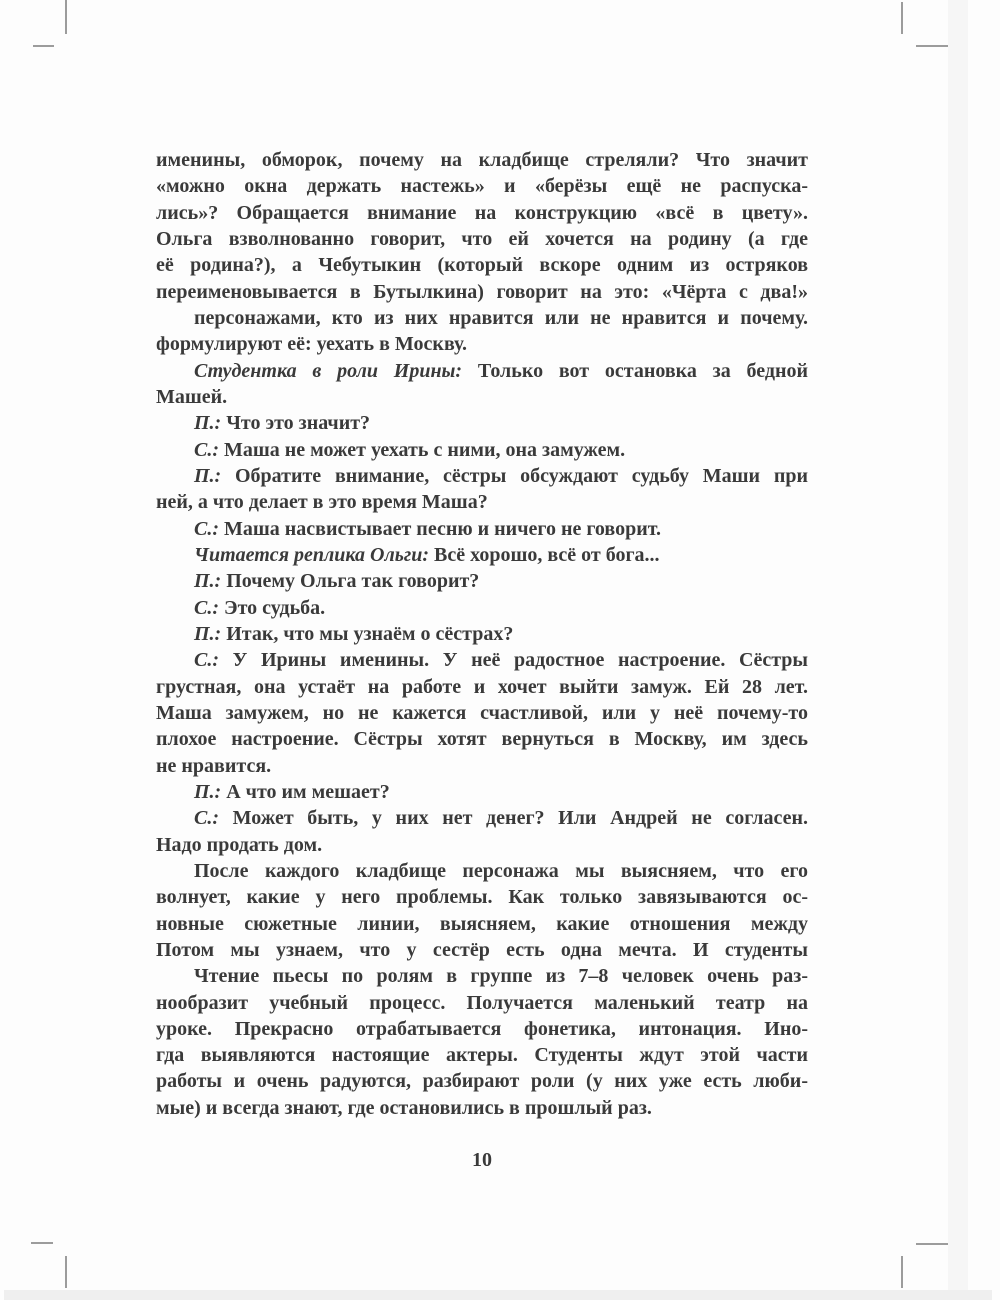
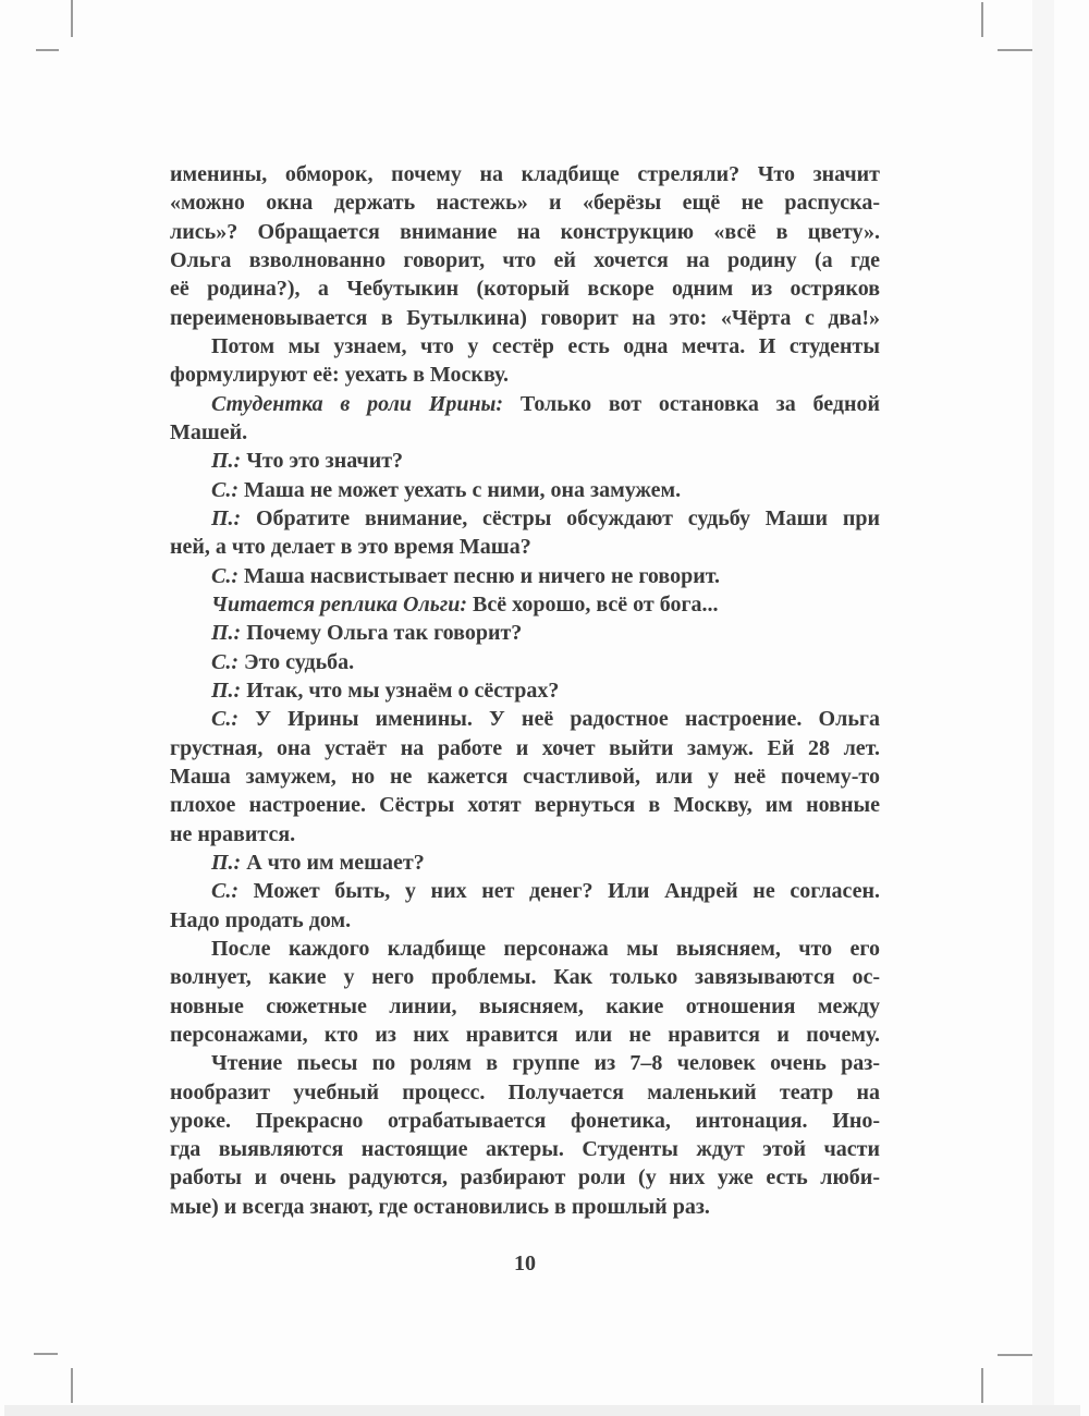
  именины, обморок, почему на кладбище стреляли? Что значит
  «можно окна держать настежь» и «берёзы ещё не распуска-
  лись»? Обращается внимание на конструкцию «всё в цвету».
  Ольга взволнованно говорит, что ей хочется на родину (а где
  её родина?), а Чебутыкин (который вскоре одним из остряков
  переименовывается в Бутылкина) говорит на это: «Чёрта с два!»
- персонажами, кто из них нравится или не нравится и почему.
+ Потом мы узнаем, что у сестёр есть одна мечта. И студенты
  формулируют её: уехать в Москву.
  Студентка в роли Ирины: Только вот остановка за бедной
  Машей.
  П.: Что это значит?
  С.: Маша не может уехать с ними, она замужем.
  П.: Обратите внимание, сёстры обсуждают судьбу Маши при
  ней, а что делает в это время Маша?
  С.: Маша насвистывает песню и ничего не говорит.
  Читается реплика Ольги: Всё хорошо, всё от бога...
  П.: Почему Ольга так говорит?
  С.: Это судьба.
  П.: Итак, что мы узнаём о сёстрах?
- С.: У Ирины именины. У неё радостное настроение. Сёстры
+ С.: У Ирины именины. У неё радостное настроение. Ольга
  грустная, она устаёт на работе и хочет выйти замуж. Ей 28 лет.
  Маша замужем, но не кажется счастливой, или у неё почему-то
- плохое настроение. Сёстры хотят вернуться в Москву, им здесь
+ плохое настроение. Сёстры хотят вернуться в Москву, им новные
  не нравится.
  П.: А что им мешает?
  С.: Может быть, у них нет денег? Или Андрей не согласен.
  Надо продать дом.
  После каждого кладбище персонажа мы выясняем, что его
  волнует, какие у него проблемы. Как только завязываются ос-
  новные сюжетные линии, выясняем, какие отношения между
- Потом мы узнаем, что у сестёр есть одна мечта. И студенты
+ персонажами, кто из них нравится или не нравится и почему.
  Чтение пьесы по ролям в группе из 7–8 человек очень раз-
  нообразит учебный процесс. Получается маленький театр на
  уроке. Прекрасно отрабатывается фонетика, интонация. Ино-
  гда выявляются настоящие актеры. Студенты ждут этой части
  работы и очень радуются, разбирают роли (у них уже есть люби-
  мые) и всегда знают, где остановились в прошлый раз.
  10
